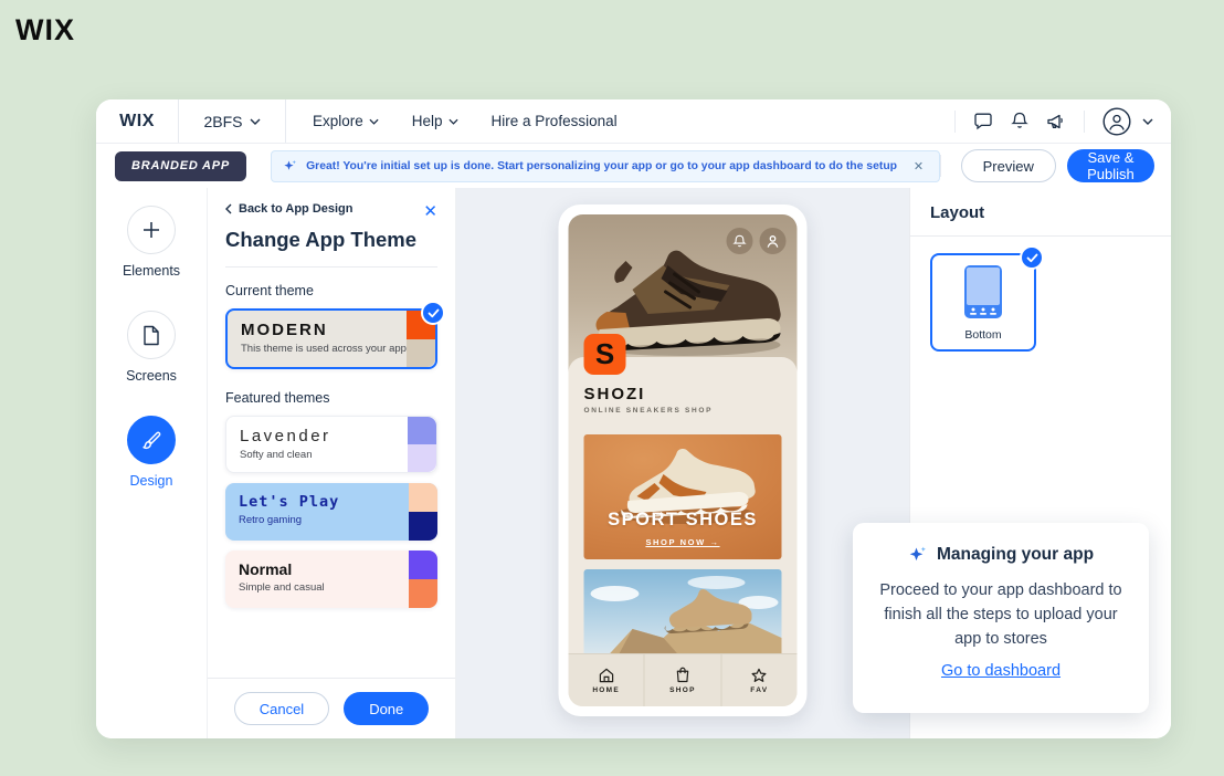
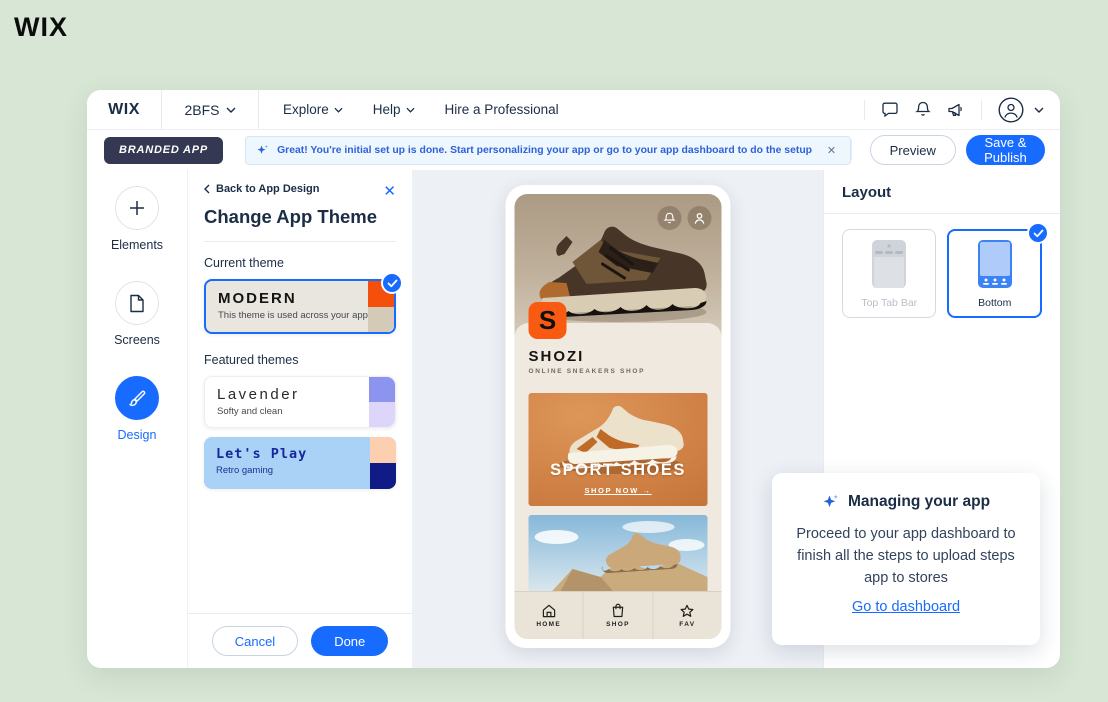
  WIX
  WIX
  2BFS
  Explore
  Help
  Hire a Professional
  BRANDED APP
  Great! You're initial set up is done. Start personalizing your app or go to your app dashboard to do the setup
  ✕
  Preview
  Save & Publish
  Elements
  Screens
  Design
  Back to App Design
  ✕
  Change App Theme
  Current theme
  MODERN
  This theme is used across your app
  Featured themes
  Lavender
  Softy and clean
  Let's Play
  Retro gaming
- Normal
- Simple and casual
  Cancel
  Done
  S
  SHOZI
  SPORT SHOES
  SHOP NOW →
  Layout
+ Top Tab Bar
  Bottom
  Managing your app
- Proceed to your app dashboard to finish all the steps to upload your app to stores
+ Proceed to your app dashboard to finish all the steps to upload steps app to stores
  Go to dashboard
